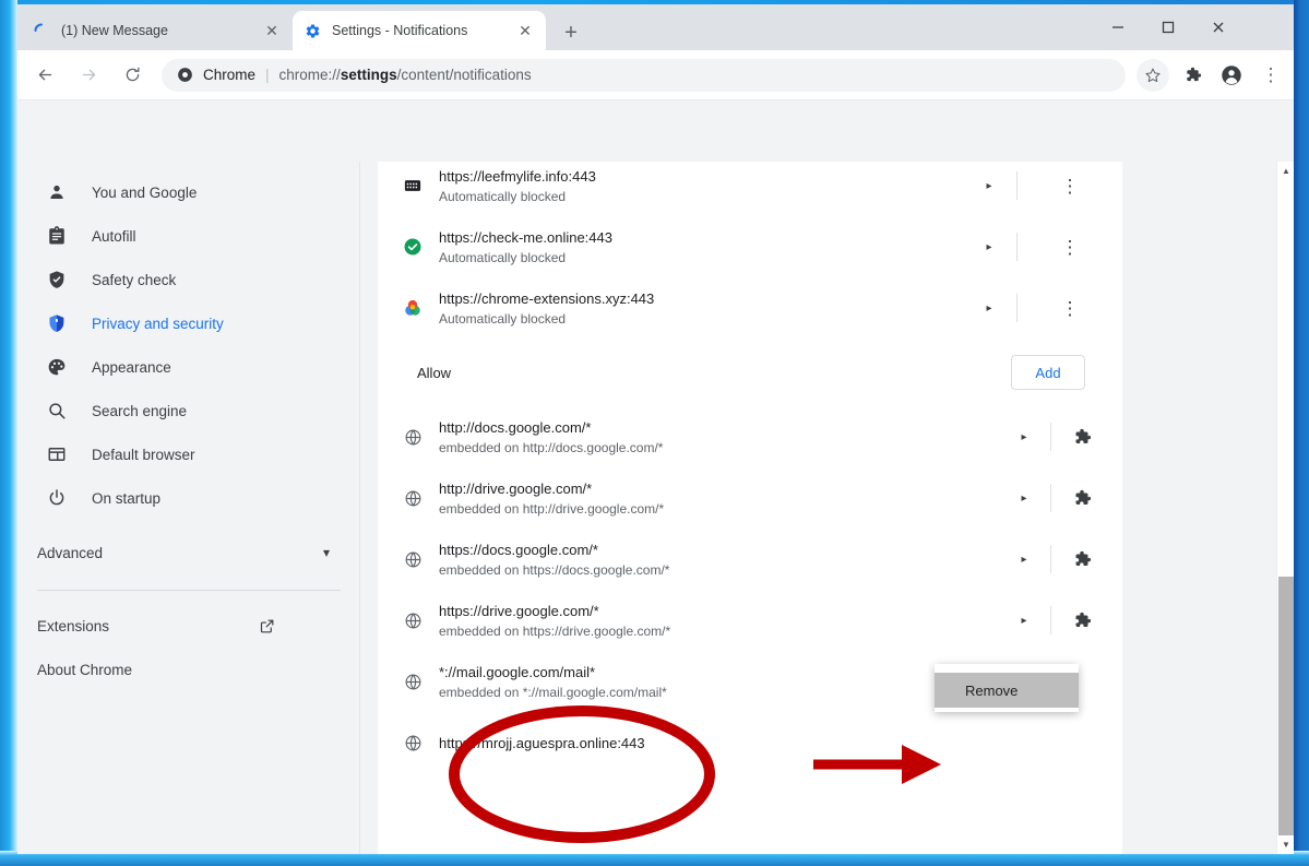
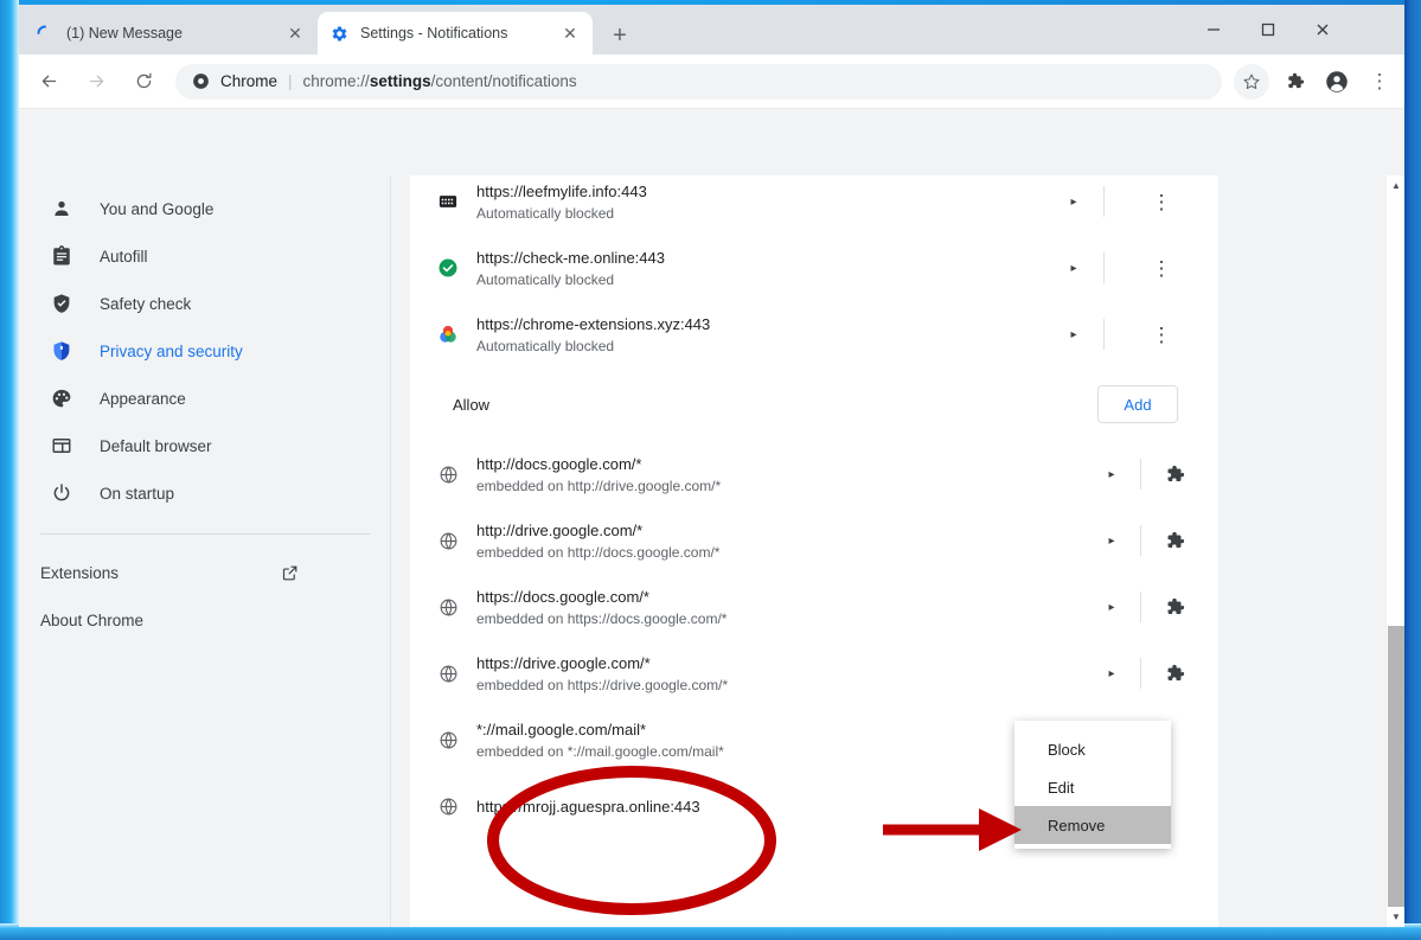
  (1) New Message
  ✕
  Settings - Notifications
  ✕
  +
  Chrome
  |
  chrome://settings/content/notifications
  ⋮
  You and Google
  Autofill
  Safety check
  Privacy and security
  Appearance
- Search engine
  Default browser
  On startup
- Advanced
- ▾
  Extensions
  About Chrome
  https://leefmylife.info:443
  Automatically blocked
  ▸
  ⋮
  https://check-me.online:443
  Automatically blocked
  ▸
  ⋮
  https://chrome-extensions.xyz:443
  Automatically blocked
  ▸
  ⋮
  Allow
  Add
  http://docs.google.com/*
- embedded on http://docs.google.com/*
+ embedded on http://drive.google.com/*
  ▸
  http://drive.google.com/*
- embedded on http://drive.google.com/*
+ embedded on http://docs.google.com/*
  ▸
  https://docs.google.com/*
  embedded on https://docs.google.com/*
  ▸
  https://drive.google.com/*
  embedded on https://drive.google.com/*
  ▸
  *://mail.google.com/mail*
  embedded on *://mail.google.com/mail*
  httpmrojj.aguespra.online:443
  ▲
  ▼
+ Block
+ Edit
  Remove
